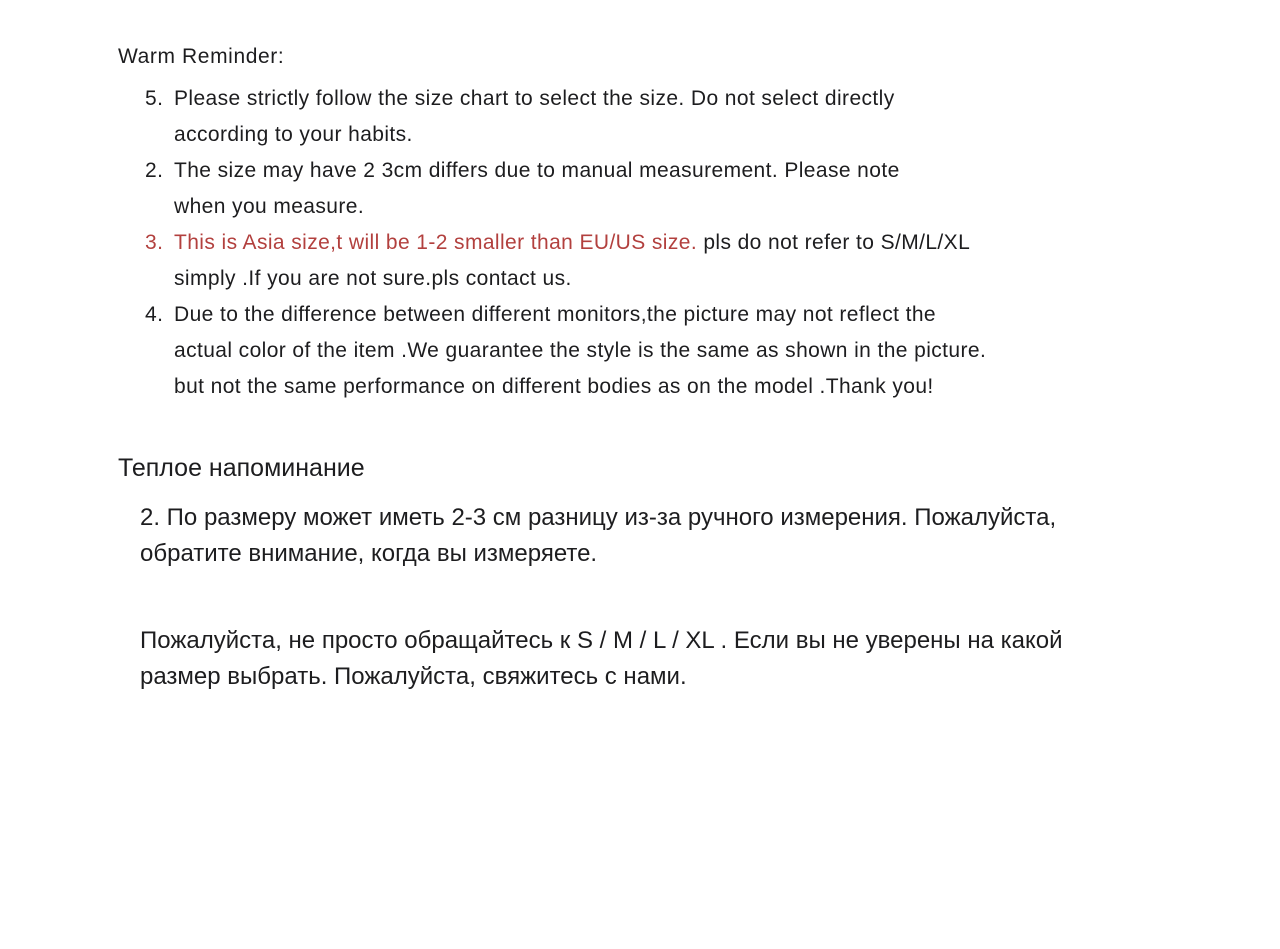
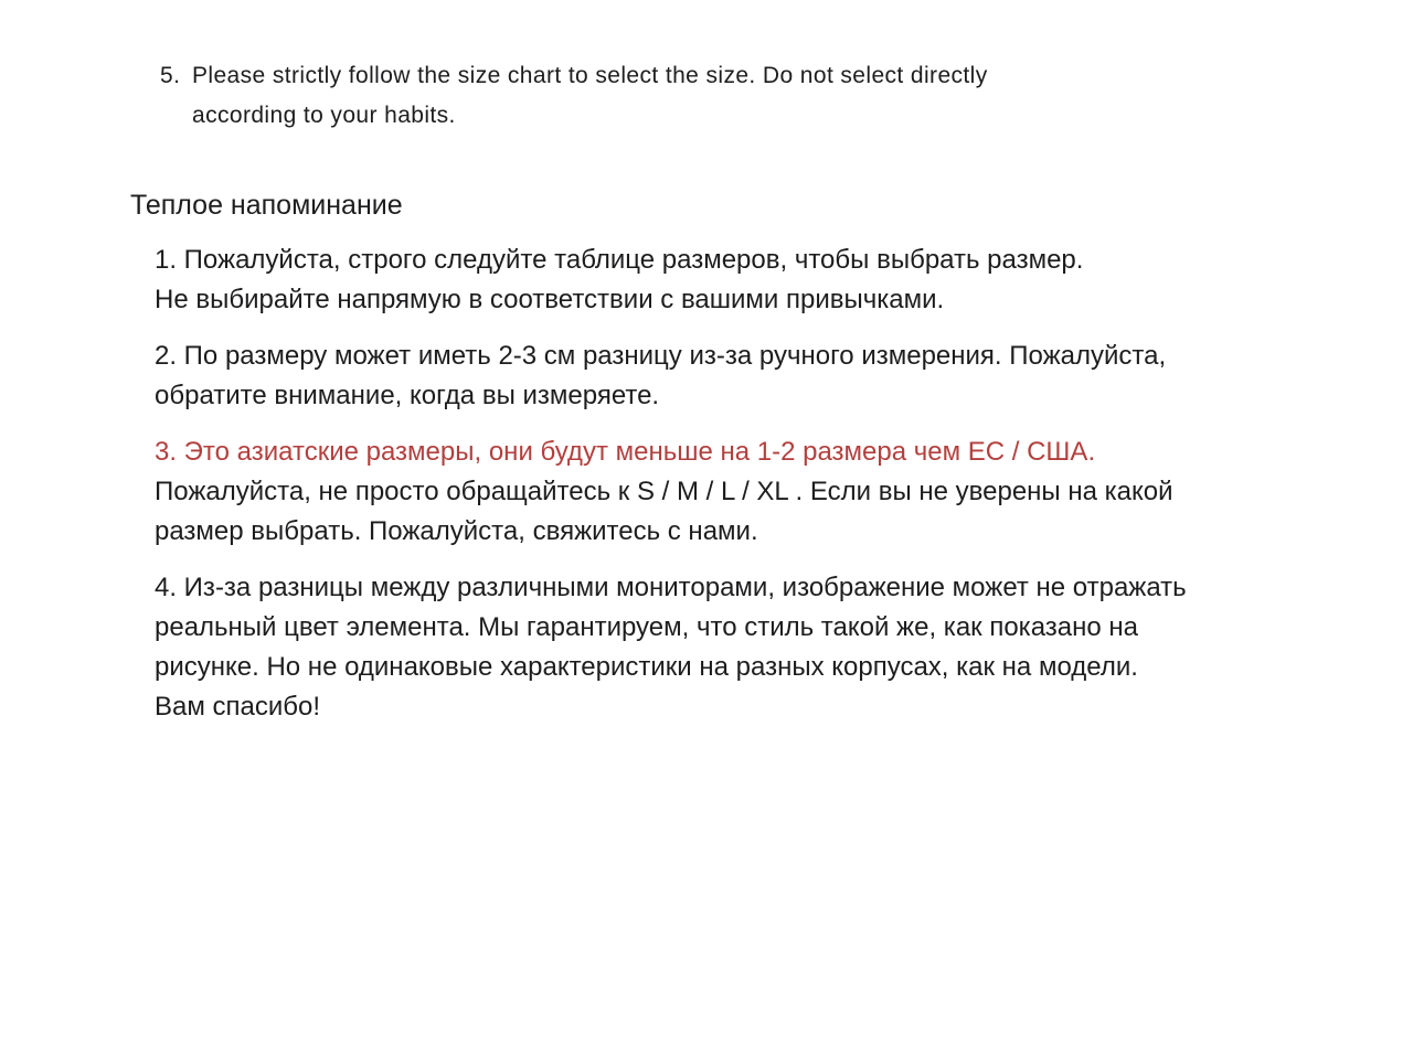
- Warm Reminder:
  5.
  Please strictly follow the size chart to select the size. Do not select directly
  according to your habits.
- 2.
- The size may have 2 3cm differs due to manual measurement. Please note
- when you measure.
- 3.
- This is Asia size,t will be 1-2 smaller than EU/US size. pls do not refer to S/M/L/XL
- simply .If you are not sure.pls contact us.
- 4.
- Due to the difference between different monitors,the picture may not reflect the
- actual color of the item .We guarantee the style is the same as shown in the picture.
- but not the same performance on different bodies as on the model .Thank you!
  Теплое напоминание
+ 1. Пожалуйста, строго следуйте таблице размеров, чтобы выбрать размер.
+ Не выбирайте напрямую в соответствии с вашими привычками.
  2. По размеру может иметь 2-3 см разницу из-за ручного измерения. Пожалуйста,
  обратите внимание, когда вы измеряете.
+ 3. Это азиатские размеры, они будут меньше на 1-2 размера чем ЕС / США.
  Пожалуйста, не просто обращайтесь к S / M / L / XL . Если вы не уверены на какой
  размер выбрать. Пожалуйста, свяжитесь с нами.
+ 4. Из-за разницы между различными мониторами, изображение может не отражать
+ реальный цвет элемента. Мы гарантируем, что стиль такой же, как показано на
+ рисунке. Но не одинаковые характеристики на разных корпусах, как на модели.
+ Вам спасибо!
